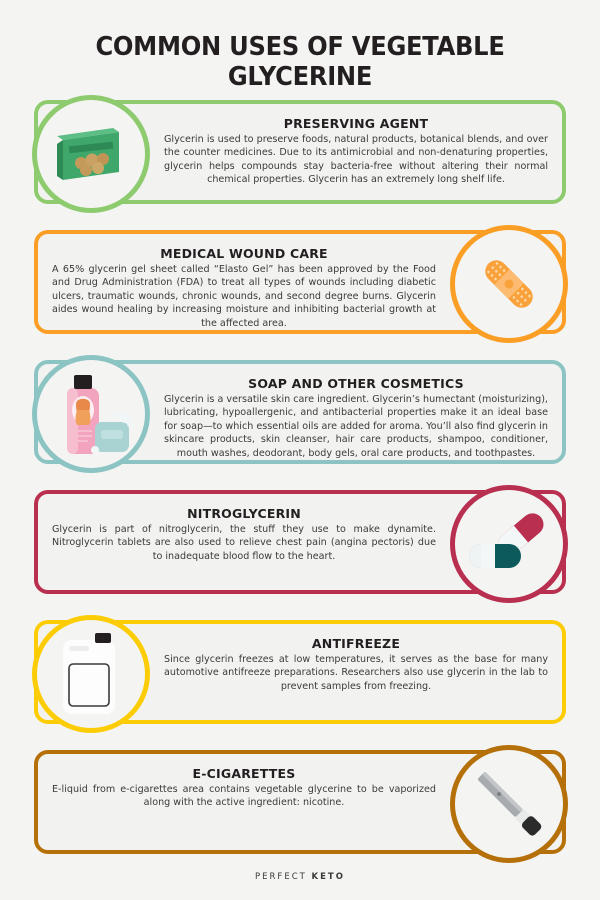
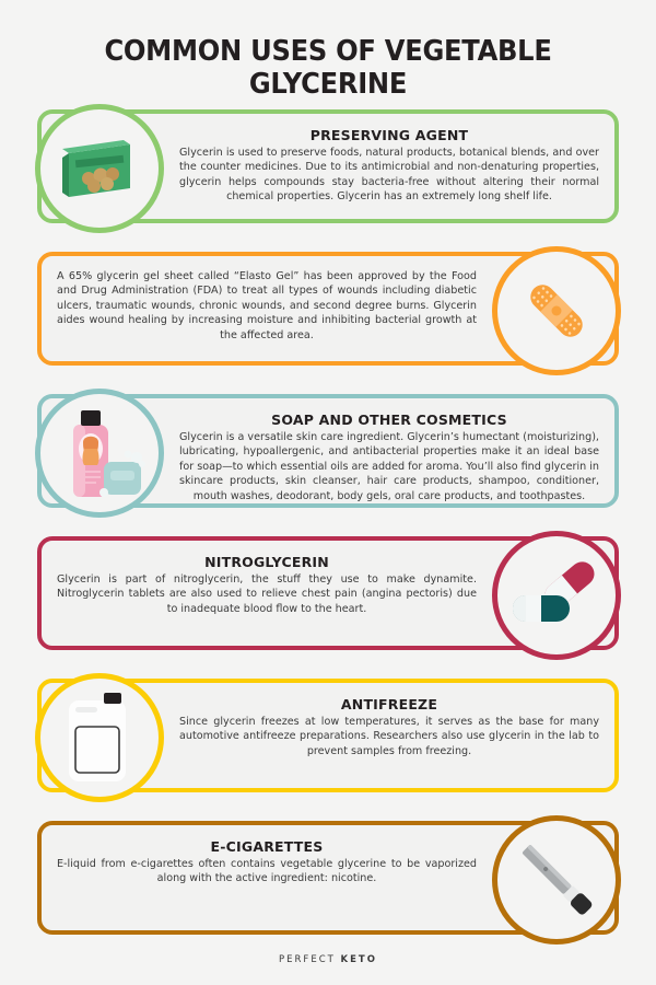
  COMMON USES OF VEGETABLE GLYCERINE
  PRESERVING AGENT
  Glycerin is used to preserve foods, natural products, botanical blends, and over the counter medicines. Due to its antimicrobial and non-denaturing properties, glycerin helps compounds stay bacteria-free without altering their normal chemical properties. Glycerin has an extremely long shelf life.
- MEDICAL WOUND CARE
  A 65% glycerin gel sheet called “Elasto Gel” has been approved by the Food and Drug Administration (FDA) to treat all types of wounds including diabetic ulcers, traumatic wounds, chronic wounds, and second degree burns. Glycerin aides wound healing by increasing moisture and inhibiting bacterial growth at the affected area.
  SOAP AND OTHER COSMETICS
  Glycerin is a versatile skin care ingredient. Glycerin’s humectant (moisturizing), lubricating, hypoallergenic, and antibacterial properties make it an ideal base for soap—to which essential oils are added for aroma. You’ll also find glycerin in skincare products, skin cleanser, hair care products, shampoo, conditioner, mouth washes, deodorant, body gels, oral care products, and toothpastes.
  NITROGLYCERIN
  Glycerin is part of nitroglycerin, the stuff they use to make dynamite. Nitroglycerin tablets are also used to relieve chest pain (angina pectoris) due to inadequate blood flow to the heart.
  ANTIFREEZE
  Since glycerin freezes at low temperatures, it serves as the base for many automotive antifreeze preparations. Researchers also use glycerin in the lab to prevent samples from freezing.
  E-CIGARETTES
- E-liquid from e-cigarettes area contains vegetable glycerine to be vaporized along with the active ingredient: nicotine.
+ E-liquid from e-cigarettes often contains vegetable glycerine to be vaporized along with the active ingredient: nicotine.
  PERFECT KETO
